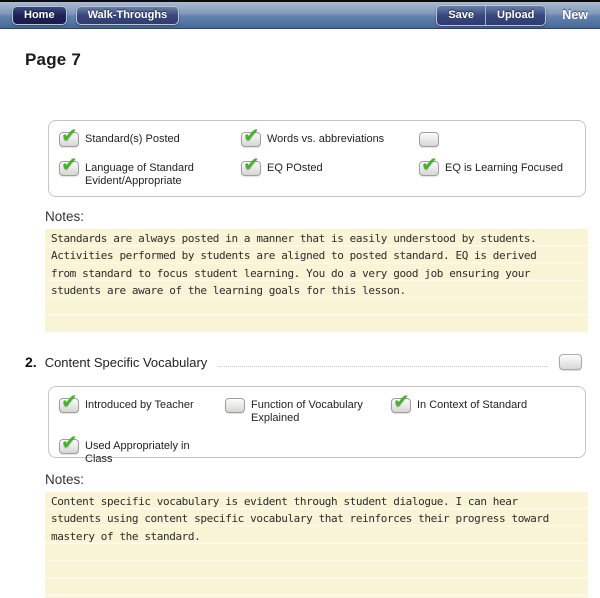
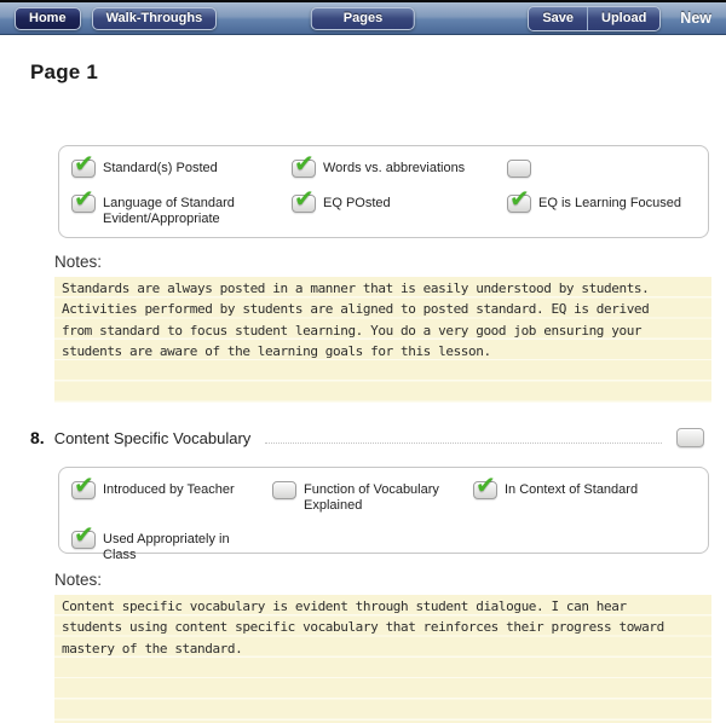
  Home
  Walk-Throughs
+ Pages
  Save
  Upload
  New
- Page 7
+ Page 1
  ✔
  Standard(s) Posted
  ✔
  Words vs. abbreviations
  ✔
  Language of Standard
  Evident/Appropriate
  ✔
  EQ POsted
  ✔
  EQ is Learning Focused
  Notes:
  Standards are always posted in a manner that is easily understood by students.
  Activities performed by students are aligned to posted standard. EQ is derived
  from standard to focus student learning. You do a very good job ensuring your
  students are aware of the learning goals for this lesson.
- 2.
+ 8.
  Content Specific Vocabulary
  ✔
  Introduced by Teacher
  Function of Vocabulary
  Explained
  ✔
  In Context of Standard
  ✔
  Used Appropriately in
  Class
  Notes:
  Content specific vocabulary is evident through student dialogue. I can hear
  students using content specific vocabulary that reinforces their progress toward
  mastery of the standard.
